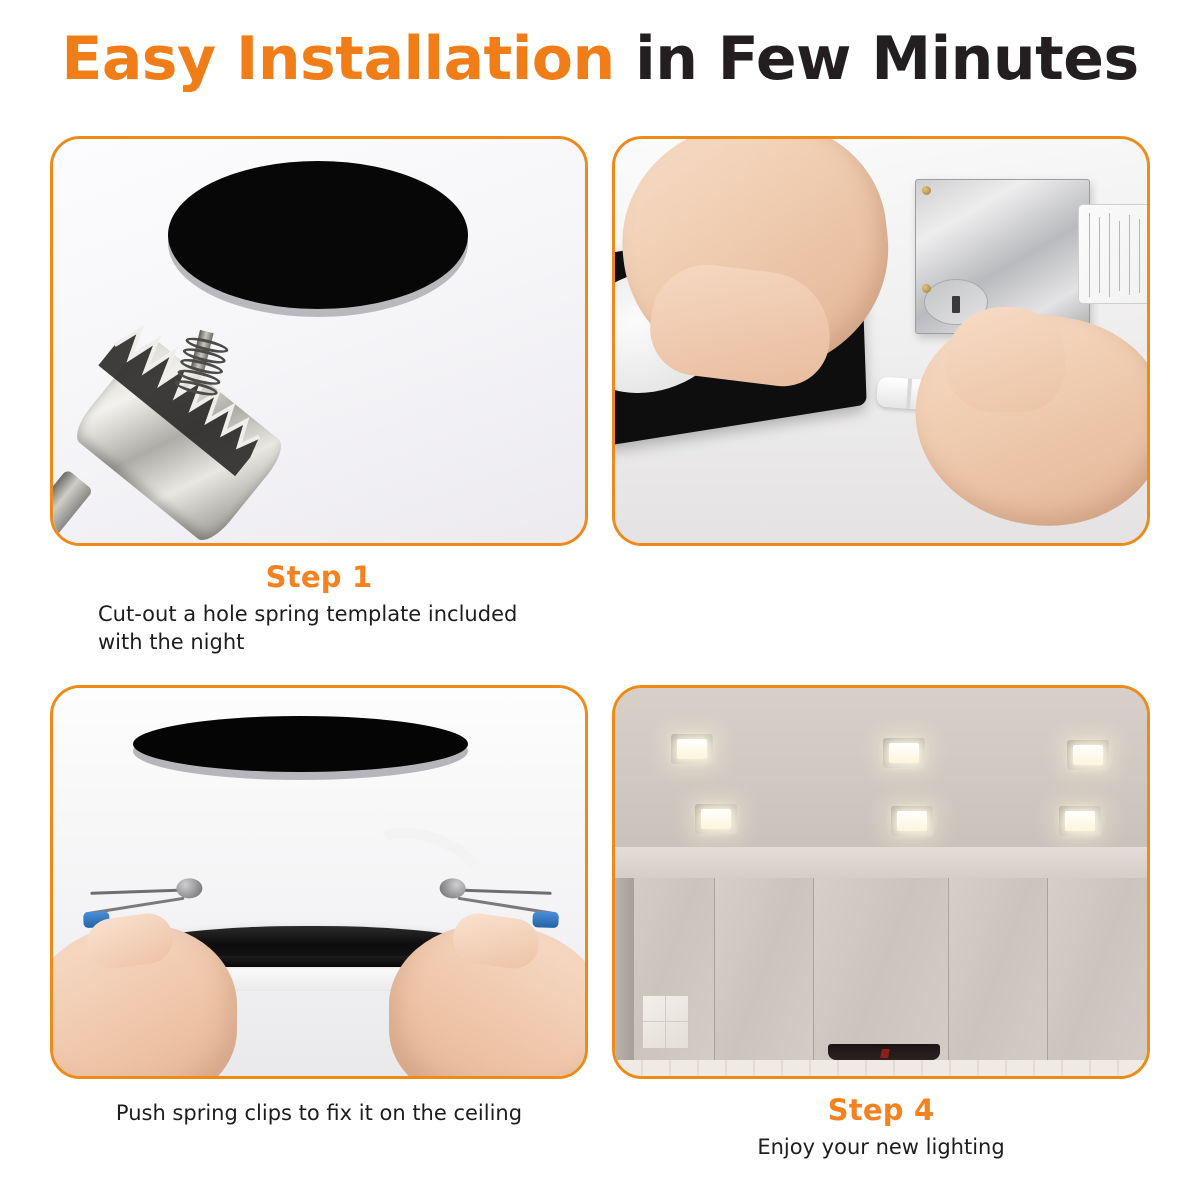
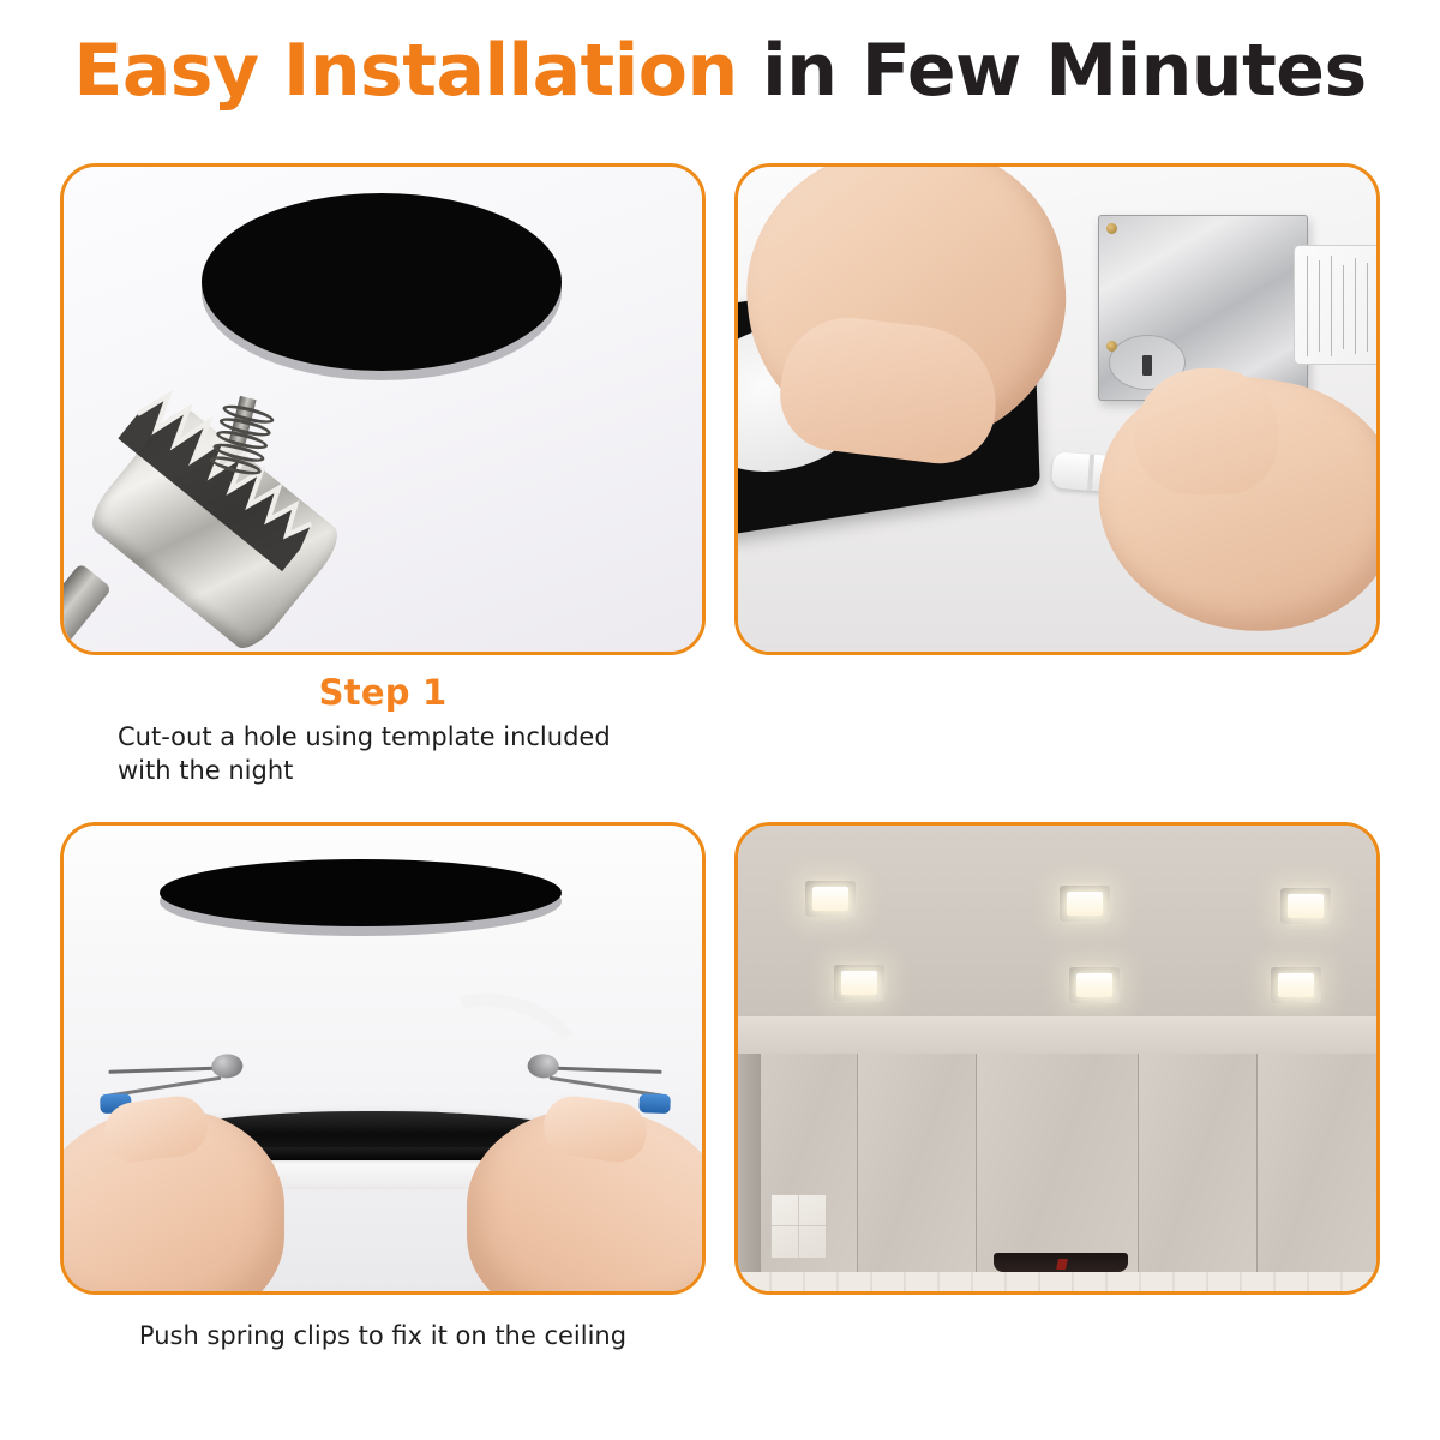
  Easy Installation in Few Minutes
  Step 1
- Cut-out a hole spring template included with the night
+ Cut-out a hole using template included with the night
  Push spring clips to fix it on the ceiling
- Step 4
- Enjoy your new lighting
